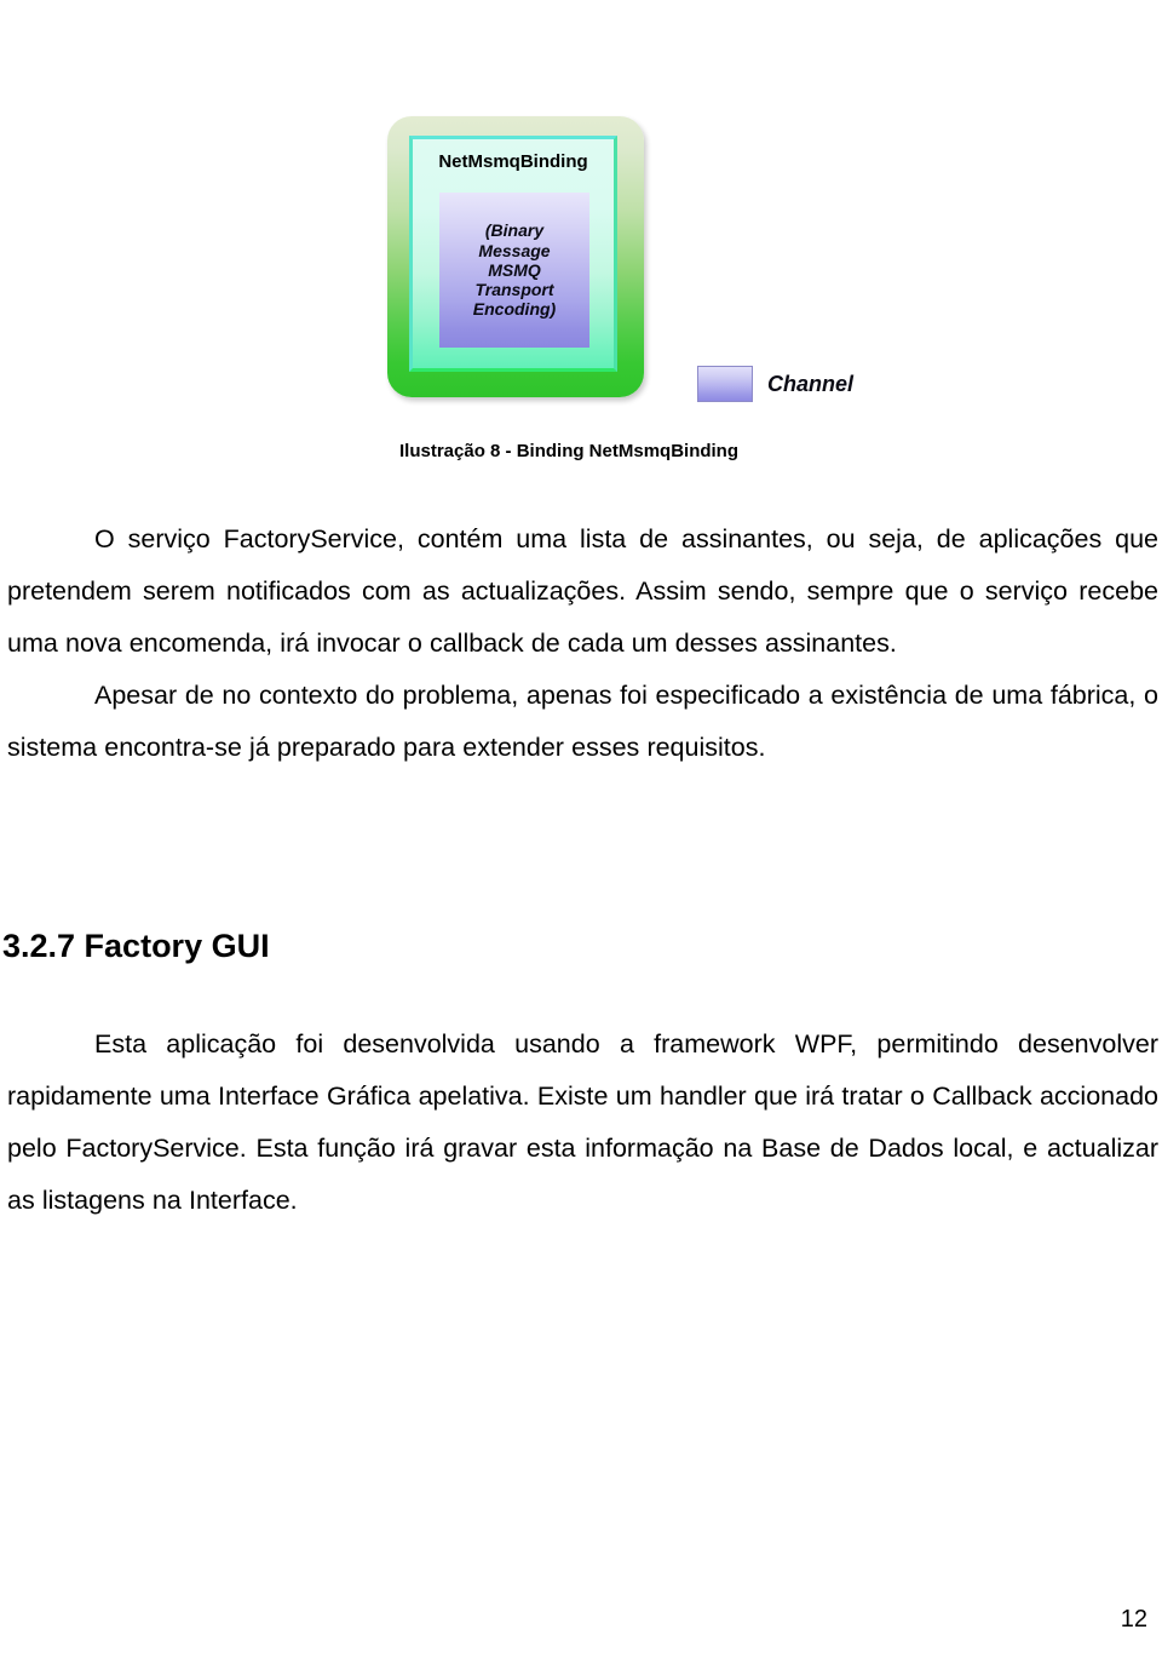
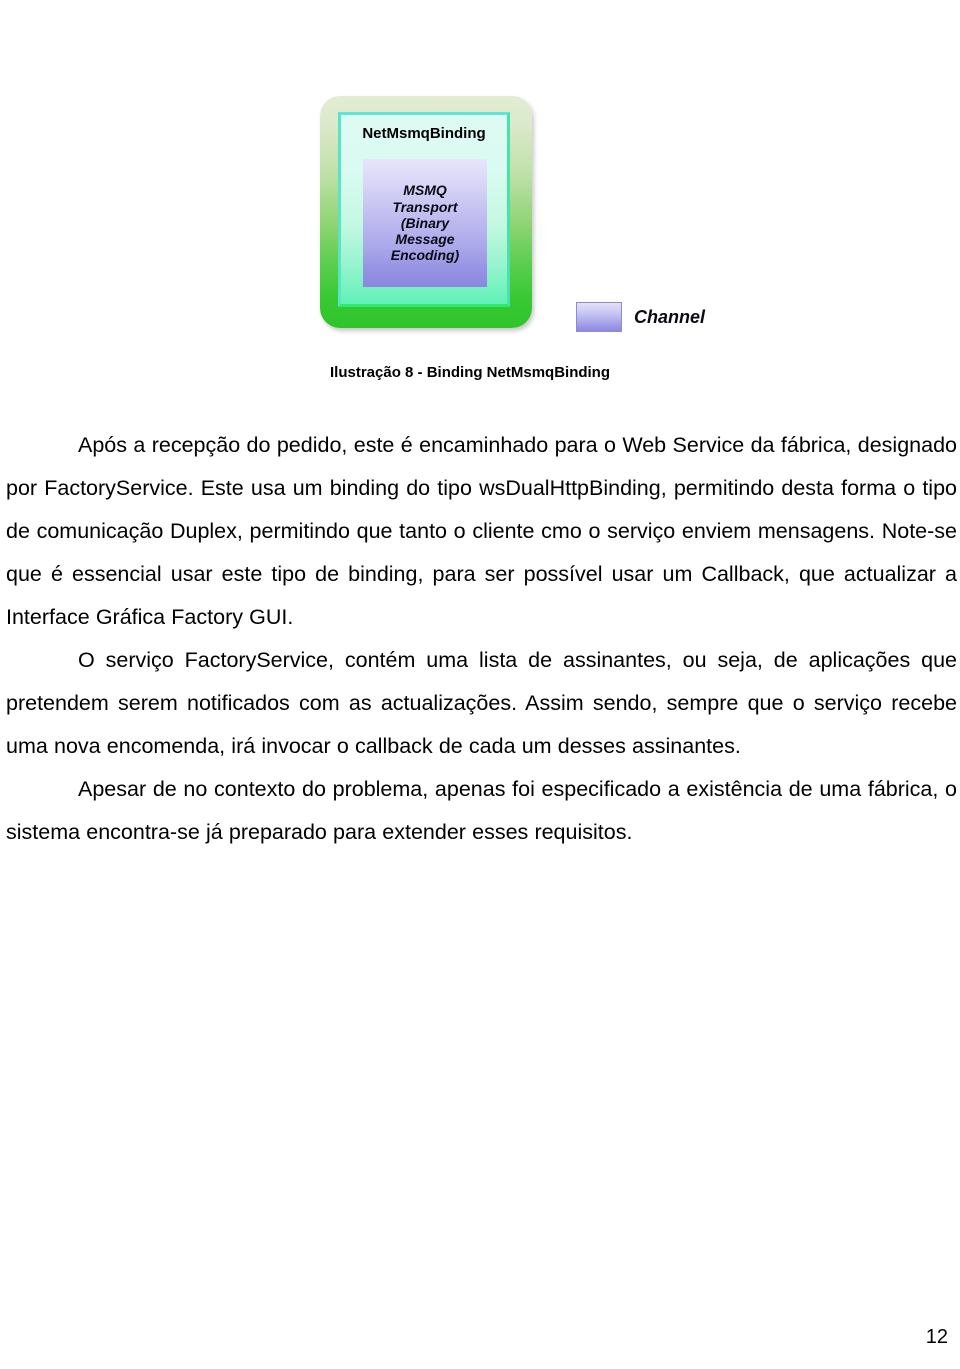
  NetMsmqBinding
- (Binary
+ MSMQ
- Message
+ Transport
- MSMQ
+ (Binary
- Transport
+ Message
  Encoding)
  Channel
  Ilustração 8 - Binding NetMsmqBinding
+ Após a recepção do pedido, este é encaminhado para o Web Service da fábrica, designado por FactoryService. Este usa um binding do tipo wsDualHttpBinding, permitindo desta forma o tipo de comunicação Duplex, permitindo que tanto o cliente cmo o serviço enviem mensagens. Note-se que é essencial usar este tipo de binding, para ser possível usar um Callback, que actualizar a Interface Gráfica Factory GUI.
  O serviço FactoryService, contém uma lista de assinantes, ou seja, de aplicações que pretendem serem notificados com as actualizações. Assim sendo, sempre que o serviço recebe uma nova encomenda, irá invocar o callback de cada um desses assinantes.
  Apesar de no contexto do problema, apenas foi especificado a existência de uma fábrica, o sistema encontra-se já preparado para extender esses requisitos.
- 3.2.7 Factory GUI
- Esta aplicação foi desenvolvida usando a framework WPF, permitindo desenvolver rapidamente uma Interface Gráfica apelativa. Existe um handler que irá tratar o Callback accionado pelo FactoryService. Esta função irá gravar esta informação na Base de Dados local, e actualizar as listagens na Interface.
  12
